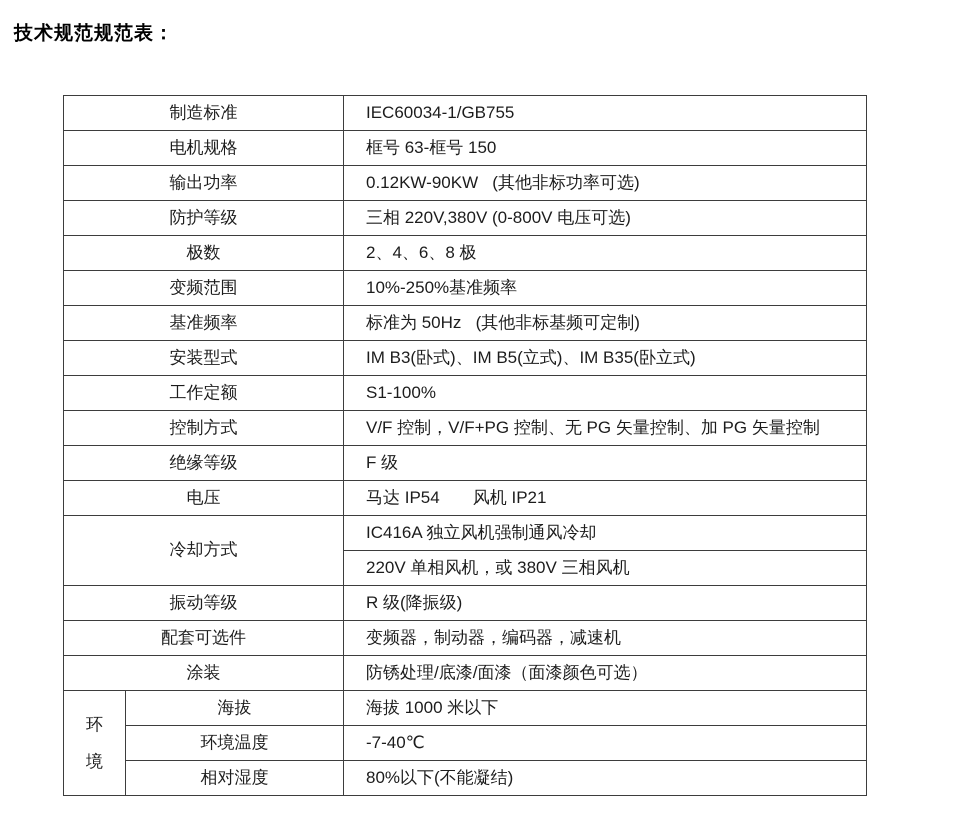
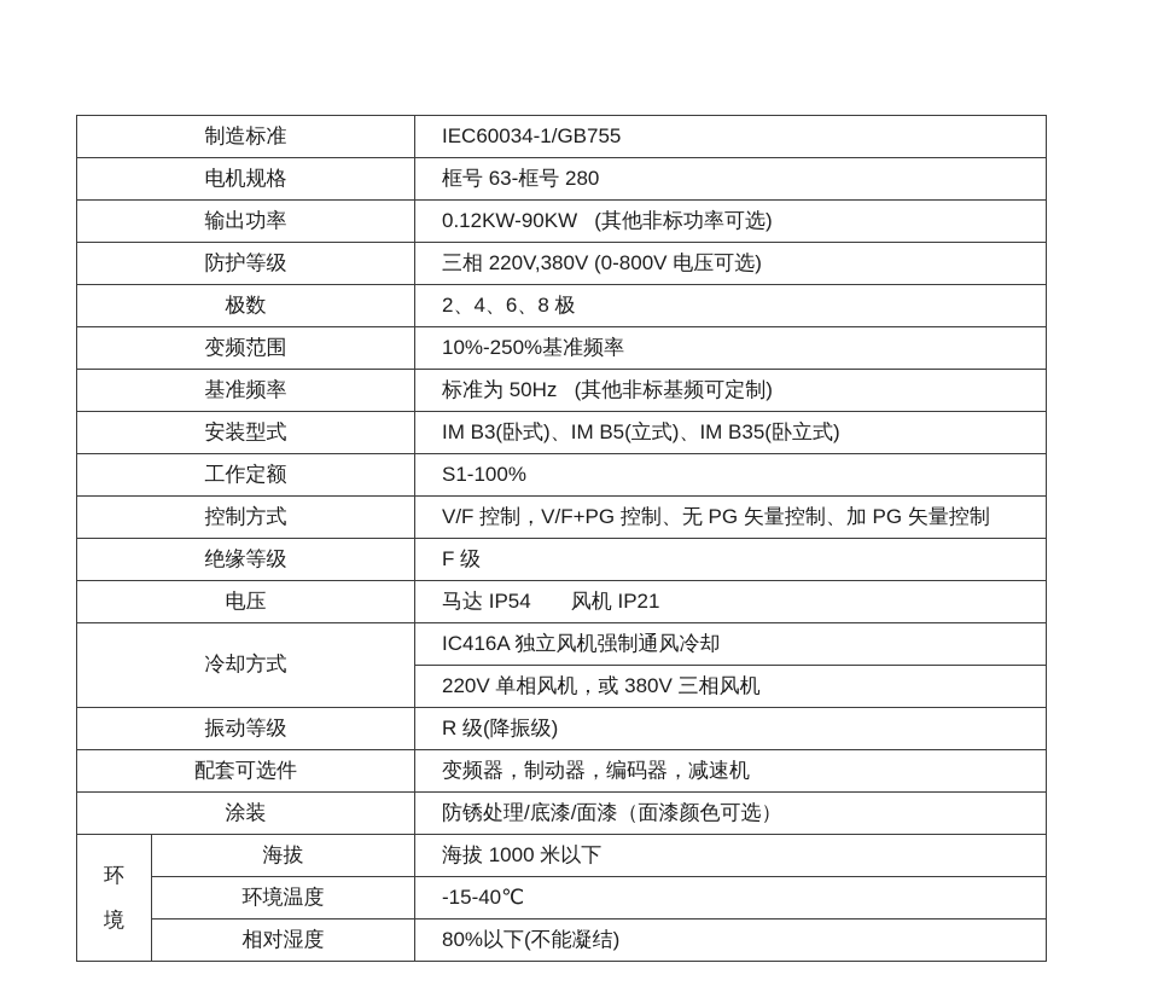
- 技术规范规范表：
  制造标准	IEC60034-1/GB755
- 电机规格	框号 63-框号 150
+ 电机规格	框号 63-框号 280
  输出功率	0.12KW-90KW (其他非标功率可选)
  防护等级	三相 220V,380V (0-800V 电压可选)
  极数	2、4、6、8 极
  变频范围	10%-250%基准频率
  基准频率	标准为 50Hz (其他非标基频可定制)
  安装型式	IM B3(卧式)、IM B5(立式)、IM B35(卧立式)
  工作定额	S1-100%
  控制方式	V/F 控制，V/F+PG 控制、无 PG 矢量控制、加 PG 矢量控制
  绝缘等级	F 级
  电压	马达 IP54 风机 IP21
  冷却方式	IC416A 独立风机强制通风冷却
  220V 单相风机，或 380V 三相风机
  振动等级	R 级(降振级)
  配套可选件	变频器，制动器，编码器，减速机
  涂装	防锈处理/底漆/面漆（面漆颜色可选）
  环境	海拔	海拔 1000 米以下
- 环境温度	-7-40℃
+ 环境温度	-15-40℃
  相对湿度	80%以下(不能凝结)
